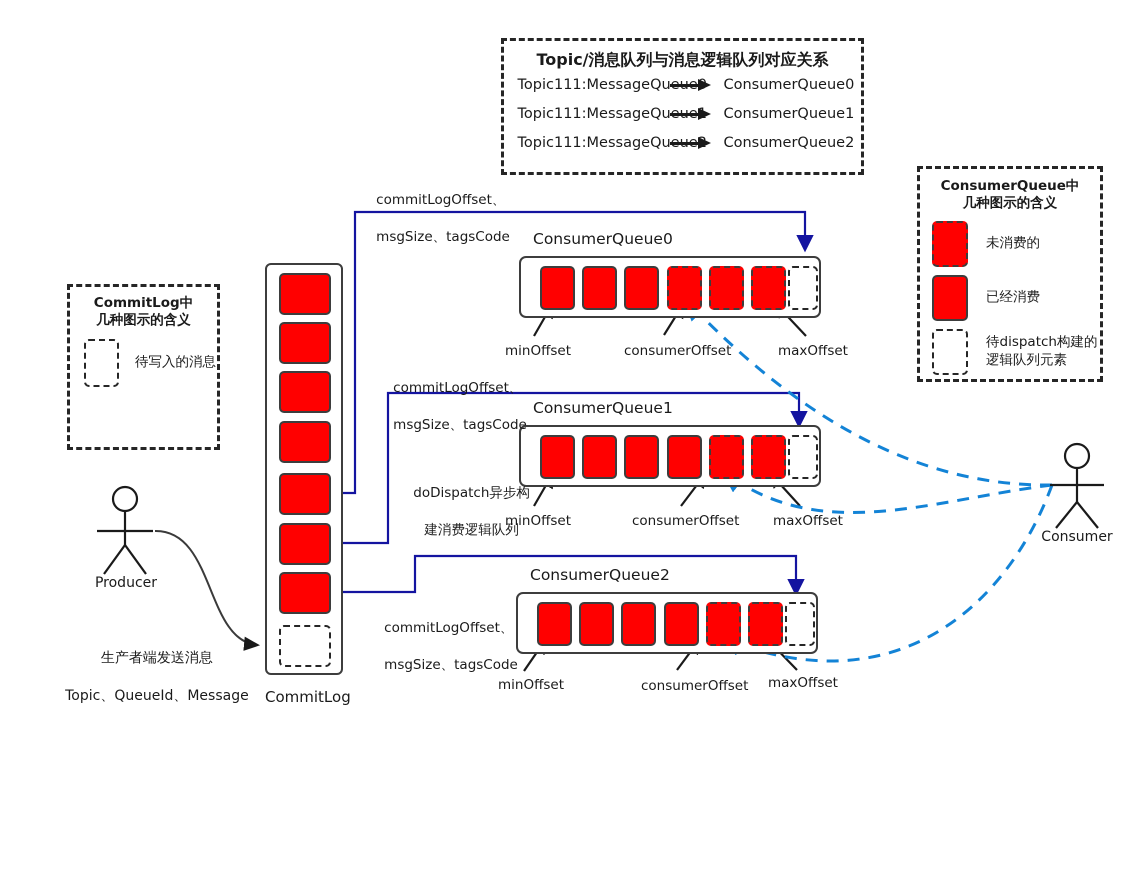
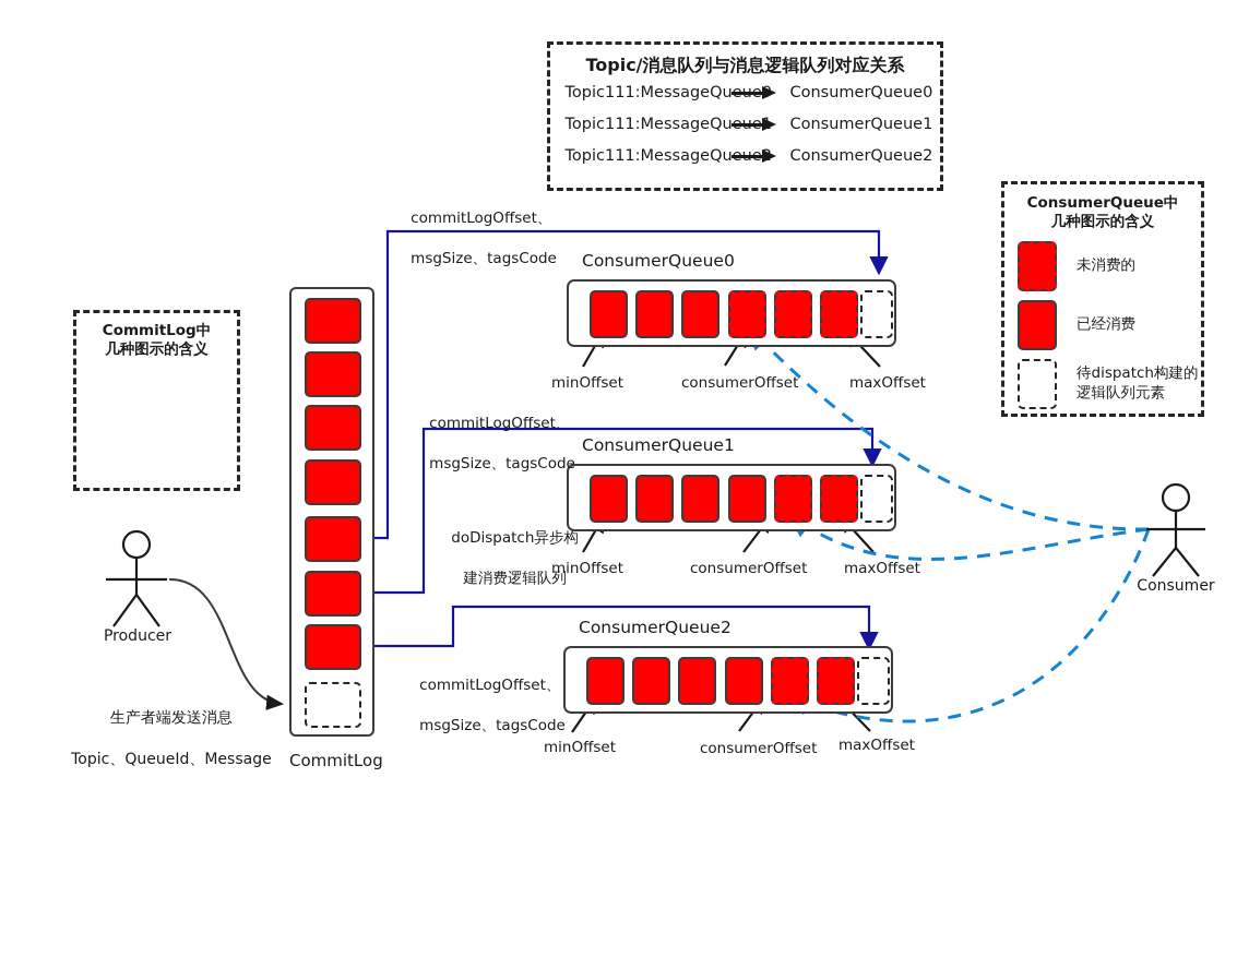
  Topic/消息队列与消息逻辑队列对应关系
  Topic111:MessageQu
  ConsumerQueue0
  Topic111:MessageQu
  ConsumerQueue1
  Topic111:MessageQu
  ConsumerQueue2
  CommitLog中
  几种图示的含义
- 待写入的消息
  ConsumerQueue中
  几种图示的含义
  未消费的
  已经消费
  待dispatch构建的
  逻辑队列元素
  CommitLog
  ConsumerQueue0
  minOffset
  consumerOffset
  maxOffset
  ConsumerQueue1
  minOffset
  consumerOffset
  maxOffset
  ConsumerQueue2
  minOffset
  consumerOffset
  maxOffset
  commitLogOffset、
  msgSize、tagsCode
  commitLogOffset、
  msgSize、tagsCode
  commitLogOffset、
  msgSize、tagsCode
  doDispatch异步构
  建消费逻辑队列
  Producer
  Consumer
  生产者端发送消息
  Topic、QueueId、Message
